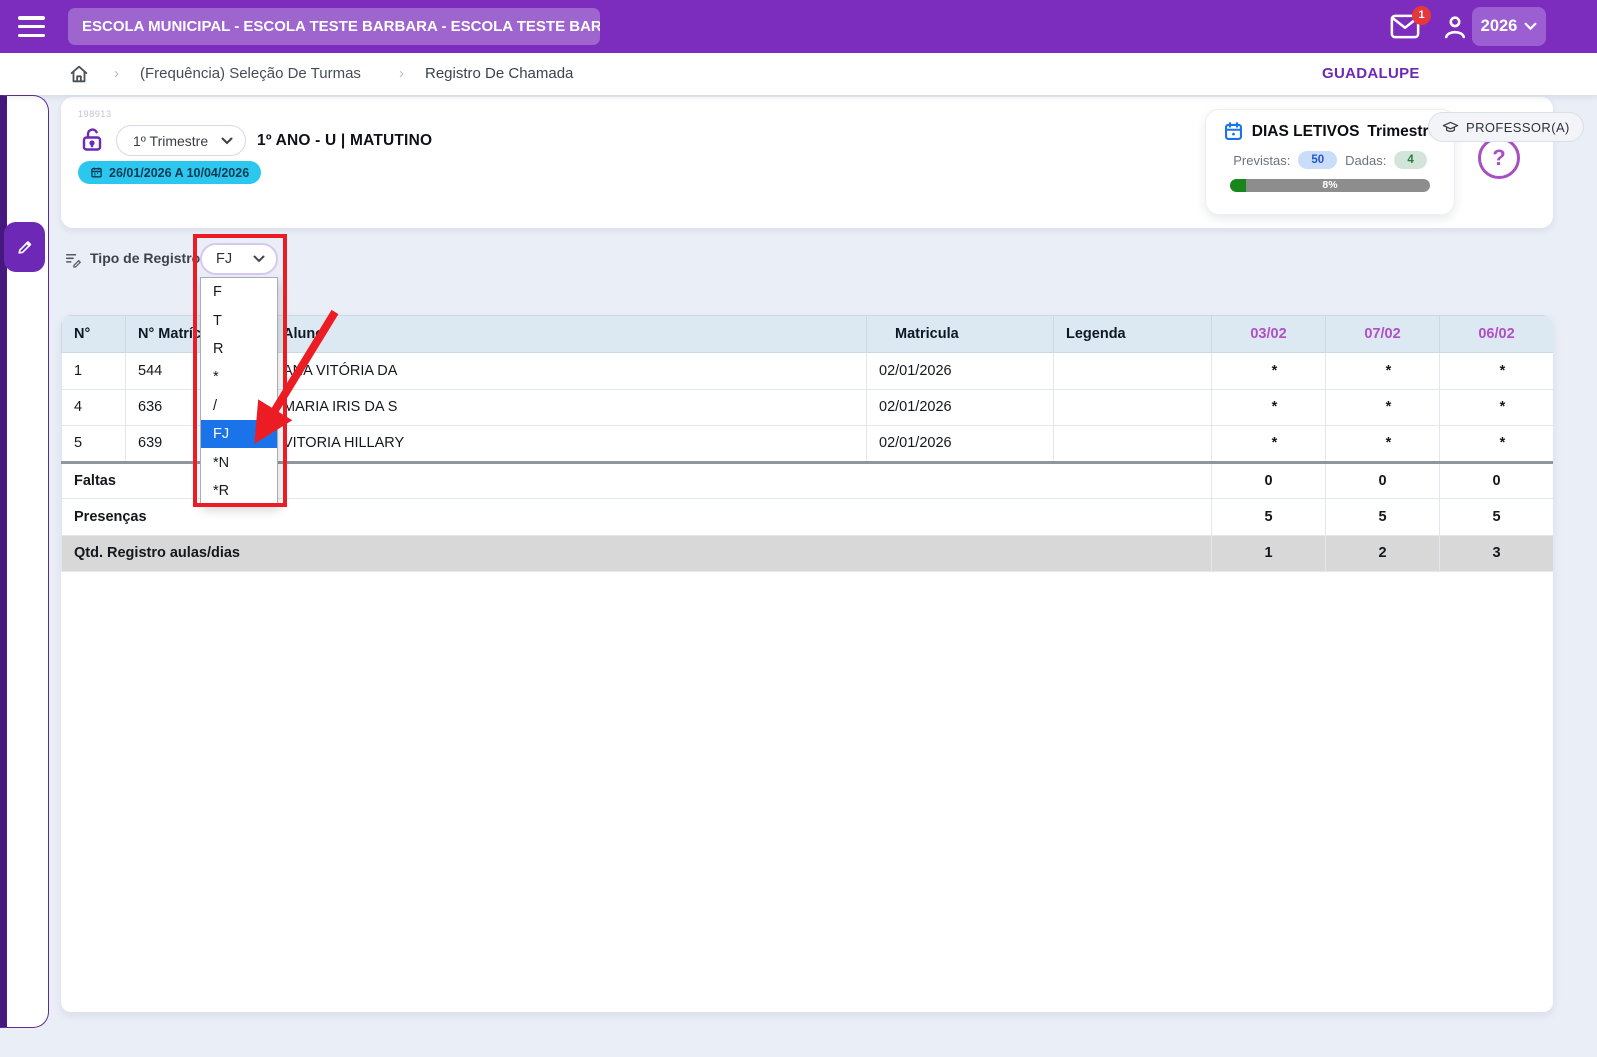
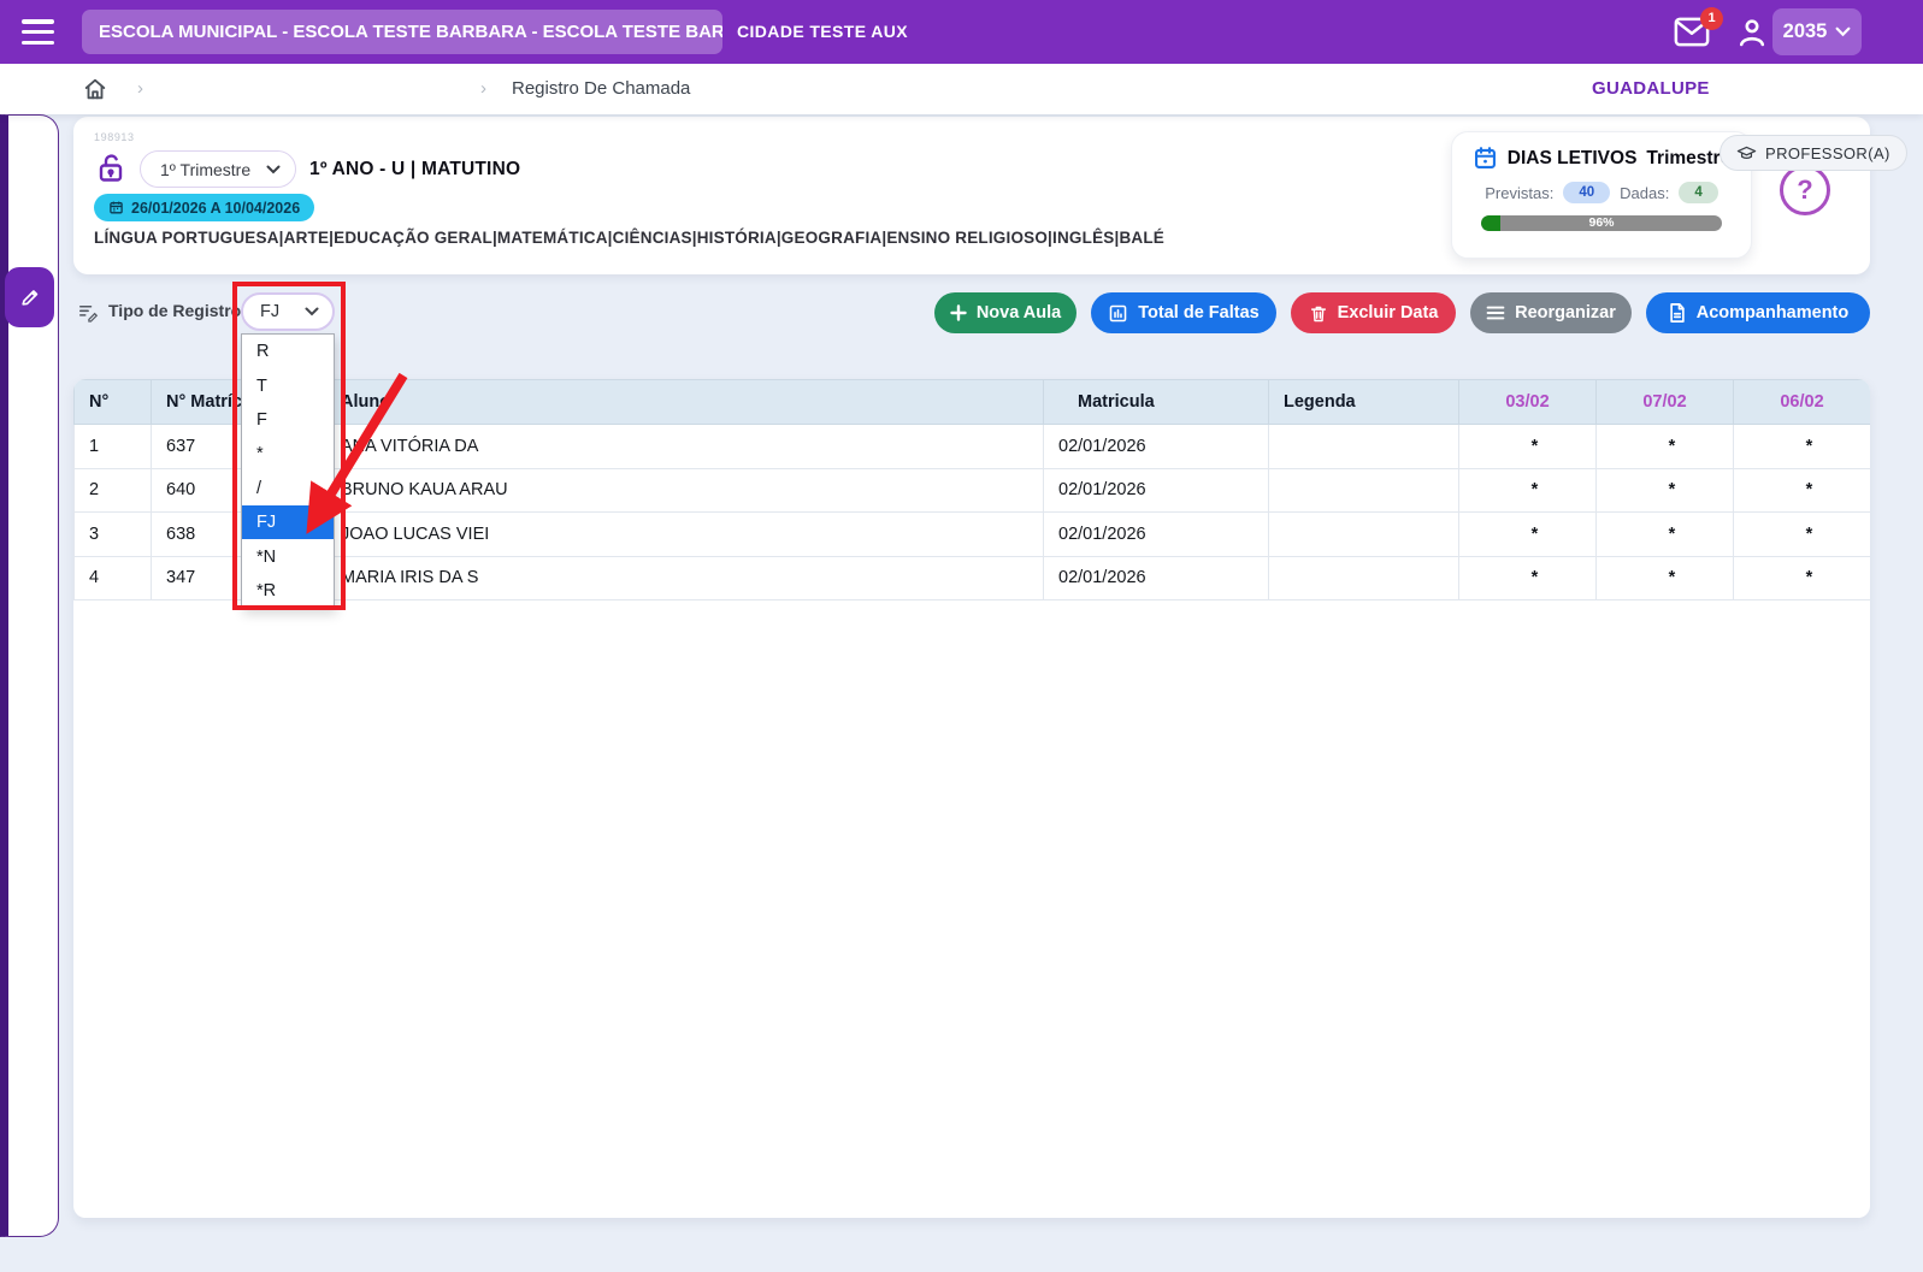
  ESCOLA MUNICIPAL - ESCOLA TESTE BARBARA - ESCOLA TESTE BAR
+ CIDADE TESTE AUX
  1
- 2026
+ 2035
  ›
- (Frequência) Seleção De Turmas
  ›
  Registro De Chamada
  GUADALUPE
  PROFESSOR(A)
  198913
  1º Trimestre
  1º ANO - U | MATUTINO
  26/01/2026 A 10/04/2026
+ LÍNGUA PORTUGUESA|ARTE|EDUCAÇÃO GERAL|MATEMÁTICA|CIÊNCIAS|HISTÓRIA|GEOGRAFIA|ENSINO RELIGIOSO|INGLÊS|BALÉ
  DIAS LETIVOS
  Trimestr
  Previstas:
- 50
+ 40
  Dadas:
  4
- 8%
+ 96%
  ?
  Tipo de Registro
+ Nova Aula
+ Total de Faltas
+ Excluir Data
+ Reorganizar
+ Acompanhamento
  N°	N° Matríc	Alun	Matricula	Legenda	03/02	07/02	06/02
- 1	544	AA VITÓRIA DA	02/01/2026		*	*	*
+ 1	637	AA VITÓRIA DA	02/01/2026		*	*	*
+ 2	640	BRUNO KAUA ARAU	02/01/2026		*	*	*
+ 3	638	JOAO LUCAS VIEI	02/01/2026		*	*	*
- 4	636	MARIA IRIS DA S	02/01/2026		*	*	*
+ 4	347	MARIA IRIS DA S	02/01/2026		*	*	*
- 5	639	VITORIA HILLARY	02/01/2026		*	*	*
- Faltas	0	0	0
- Presenças	5	5	5
- Qtd. Registro aulas/dias	1	2	3
  FJ
- F
+ R
  T
- R
+ F
  *
  /
  FJ
  *N
  *R
